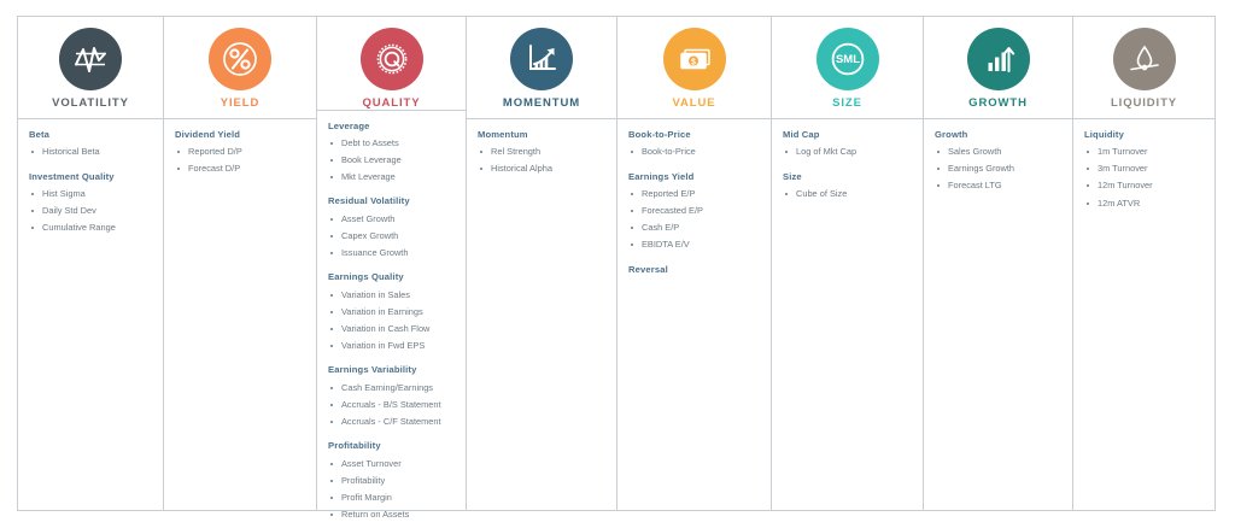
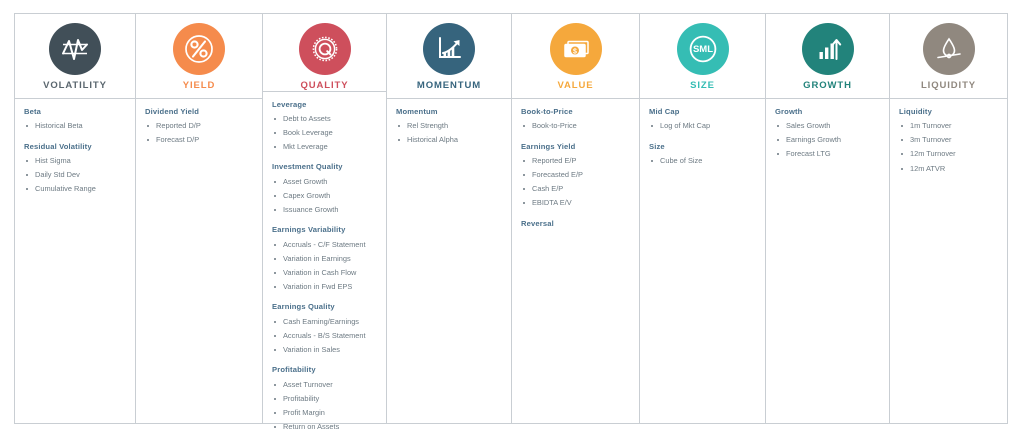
  VOLATILITY
  Beta
  Historical Beta
- Investment Quality
+ Residual Volatility
  Hist Sigma
  Daily Std Dev
  Cumulative Range
  YIELD
  Dividend Yield
  Reported D/P
  Forecast D/P
  QUALITY
  Leverage
  Debt to Assets
  Book Leverage
  Mkt Leverage
- Residual Volatility
+ Investment Quality
  Asset Growth
  Capex Growth
  Issuance Growth
- Earnings Quality
+ Earnings Variability
- Variation in Sales
+ Accruals - C/F Statement
  Variation in Earnings
  Variation in Cash Flow
  Variation in Fwd EPS
- Earnings Variability
+ Earnings Quality
  Cash Earning/Earnings
  Accruals - B/S Statement
- Accruals - C/F Statement
+ Variation in Sales
  Profitability
  Asset Turnover
  Profitability
  Profit Margin
  Return on Assets
  MOMENTUM
  Momentum
  Rel Strength
  Historical Alpha
  VALUE
  Book-to-Price
  Book-to-Price
  Earnings Yield
  Reported E/P
  Forecasted E/P
  Cash E/P
  EBIDTA E/V
  Reversal
  SML
  SIZE
  Mid Cap
  Log of Mkt Cap
  Size
  Cube of Size
  GROWTH
  Growth
  Sales Growth
  Earnings Growth
  Forecast LTG
  LIQUIDITY
  Liquidity
  1m Turnover
  3m Turnover
  12m Turnover
  12m ATVR
